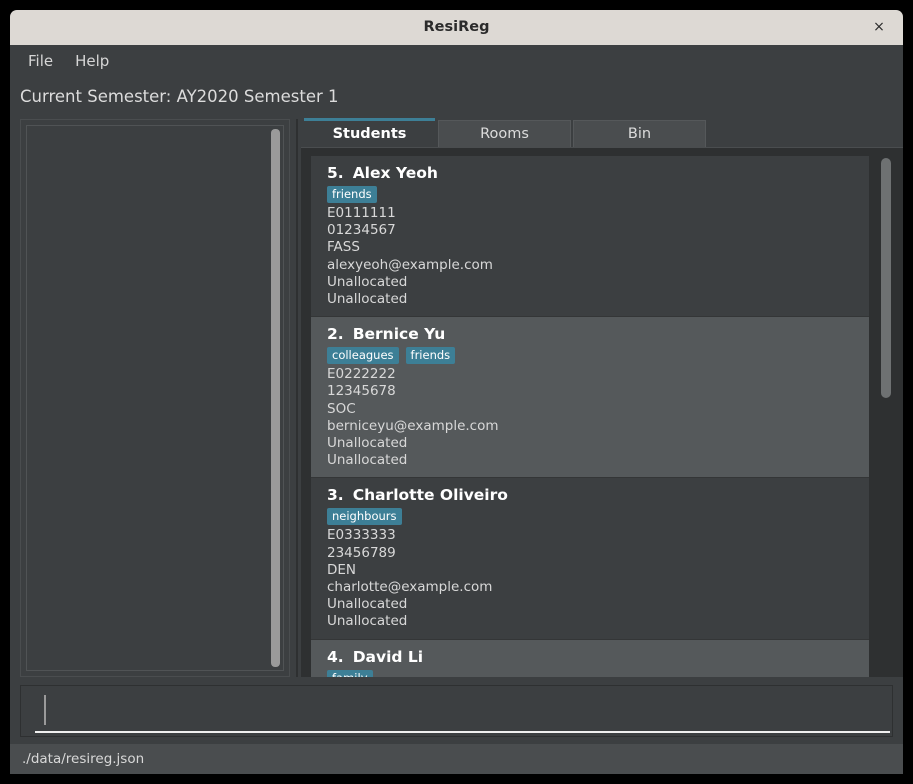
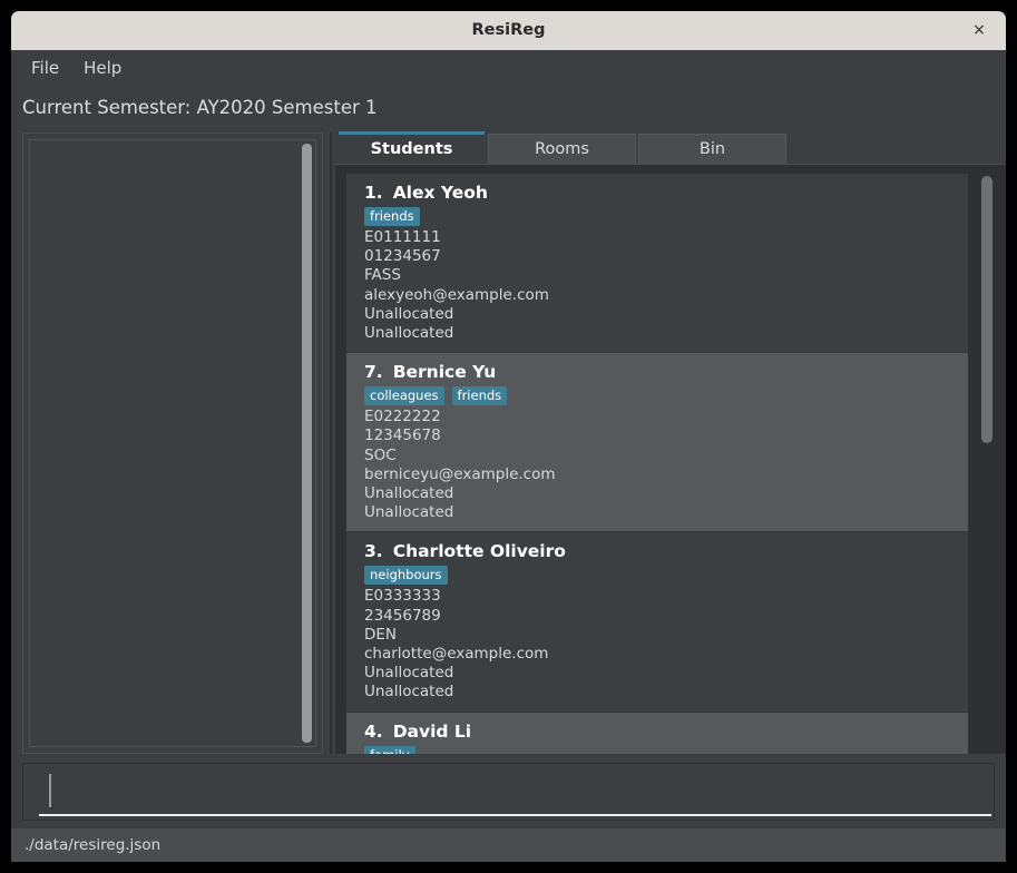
  ResiReg
  ×
  File
  Help
  Current Semester: AY2020 Semester 1
  Students
  Rooms
  Bin
- 5. Alex Yeoh
+ 1. Alex Yeoh
  friends
  E0111111
  01234567
  FASS
  alexyeoh@example.com
  Unallocated
  Unallocated
- 2. Bernice Yu
+ 7. Bernice Yu
  colleagues friends
  E0222222
  12345678
  SOC
  berniceyu@example.com
  Unallocated
  Unallocated
  3. Charlotte Oliveiro
  neighbours
  E0333333
  23456789
  DEN
  charlotte@example.com
  Unallocated
  Unallocated
  4. David Li
  ./data/resireg.json
